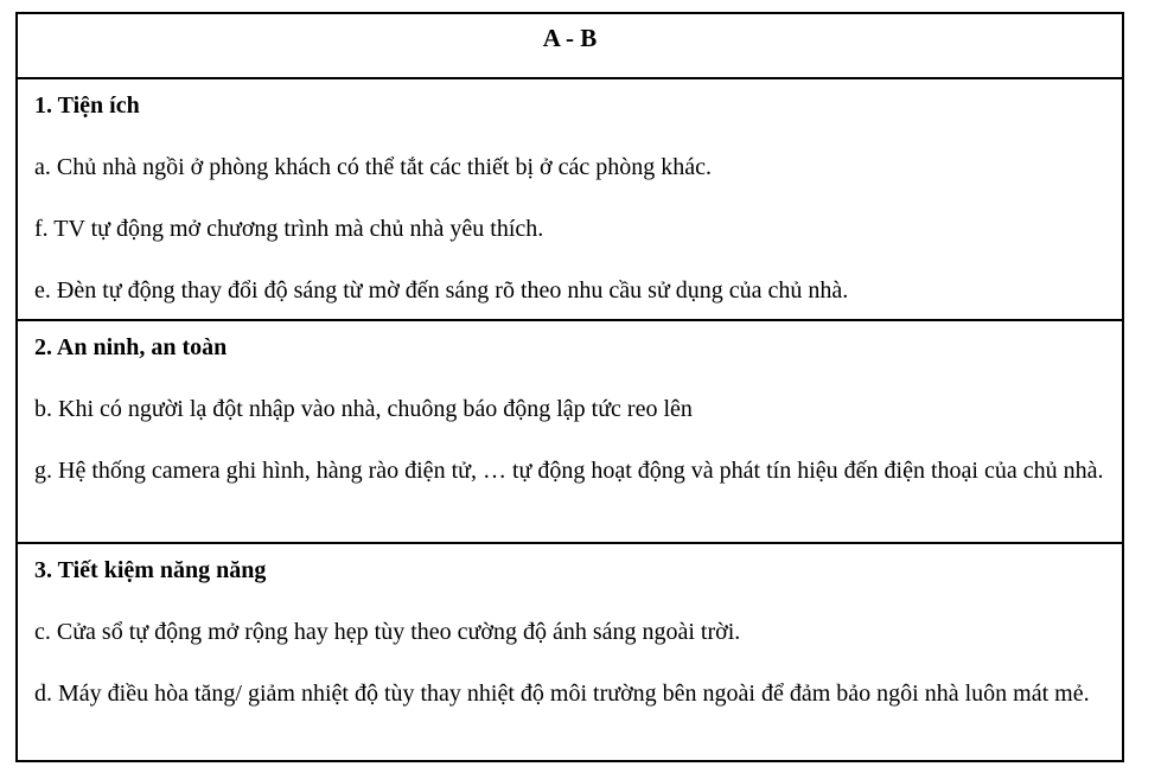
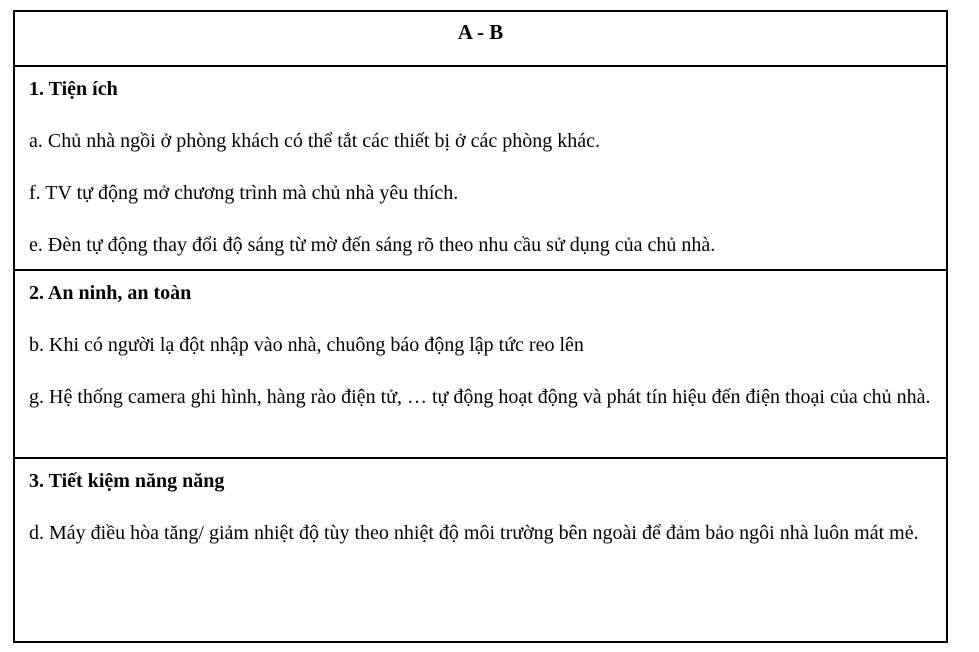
  A - B
  1. Tiện ích
  a. Chủ nhà ngồi ở phòng khách có thể tắt các thiết bị ở các phòng khác.
  f. TV tự động mở chương trình mà chủ nhà yêu thích.
  e. Đèn tự động thay đổi độ sáng từ mờ đến sáng rõ theo nhu cầu sử dụng của chủ nhà.
  2. An ninh, an toàn
  b. Khi có người lạ đột nhập vào nhà, chuông báo động lập tức reo lên
  g. Hệ thống camera ghi hình, hàng rào điện tử, … tự động hoạt động và phát tín hiệu đến điện thoại của chủ nhà.
  3. Tiết kiệm năng năng
- c. Cửa sổ tự động mở rộng hay hẹp tùy theo cường độ ánh sáng ngoài trời.
- d. Máy điều hòa tăng/ giảm nhiệt độ tùy thay nhiệt độ môi trường bên ngoài để đảm bảo ngôi nhà luôn mát mẻ.
+ d. Máy điều hòa tăng/ giảm nhiệt độ tùy theo nhiệt độ môi trường bên ngoài để đảm bảo ngôi nhà luôn mát mẻ.
